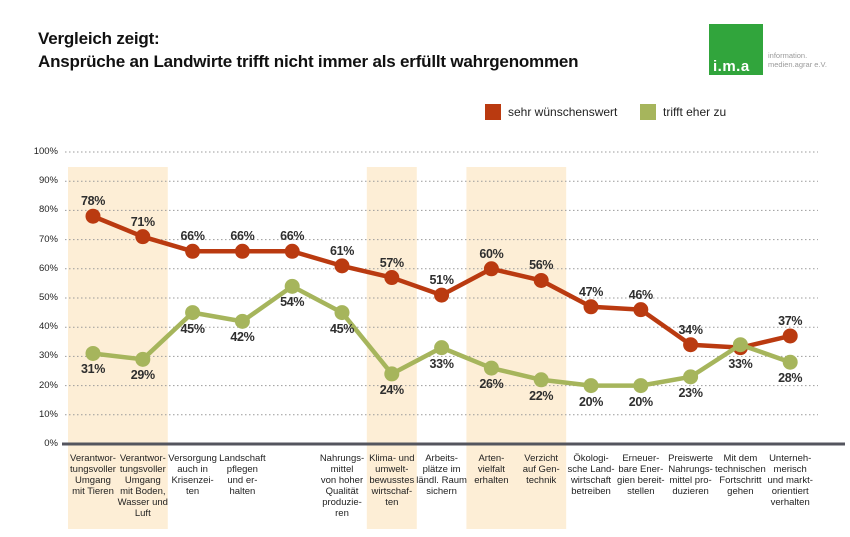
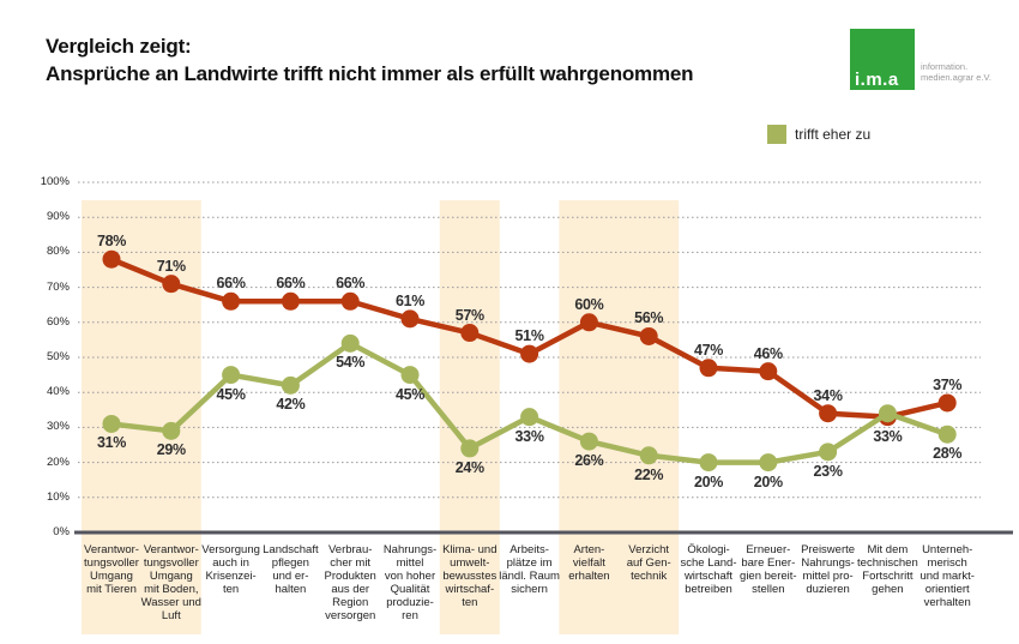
  Vergleich zeigt:
  Ansprüche an Landwirte trifft nicht immer als erfüllt wahrgenommen
  i.m.a
  information.
  medien.agrar e.V.
- sehr wünschenswert
  trifft eher zu
  0%
  10%
  20%
  30%
  40%
  50%
  60%
  70%
  80%
  90%
  100%
  78%
  71%
  66%
  66%
  66%
  61%
  57%
  51%
  60%
  56%
  47%
  46%
  34%
  33%
  37%
  31%
  29%
  45%
  42%
  54%
  45%
  24%
  33%
  26%
  22%
  20%
  20%
  23%
  28%
  Verantwor-
  tungsvoller
  Umgang
  mit Tieren
  Verantwor-
  tungsvoller
  Umgang
  mit Boden,
  Wasser und
  Luft
  Versorgung
  auch in
  Krisenzei-
  ten
  Landschaft
  pflegen
  und er-
  halten
+ Verbrau-
+ cher mit
+ Produkten
+ aus der
+ Region
+ versorgen
  Nahrungs-
  mittel
  von hoher
  Qualität
  produzie-
  ren
  Klima- und
  umwelt-
  bewusstes
  wirtschaf-
  ten
  Arbeits-
  plätze im
  ländl. Raum
  sichern
  Arten-
  vielfalt
  erhalten
  Verzicht
  auf Gen-
  technik
  Ökologi-
  sche Land-
  wirtschaft
  betreiben
  Erneuer-
  bare Ener-
  gien bereit-
  stellen
  Preiswerte
  Nahrungs-
  mittel pro-
  duzieren
  Mit dem
  technischen
  Fortschritt
  gehen
  Unterneh-
  merisch
  und markt-
  orientiert
  verhalten
